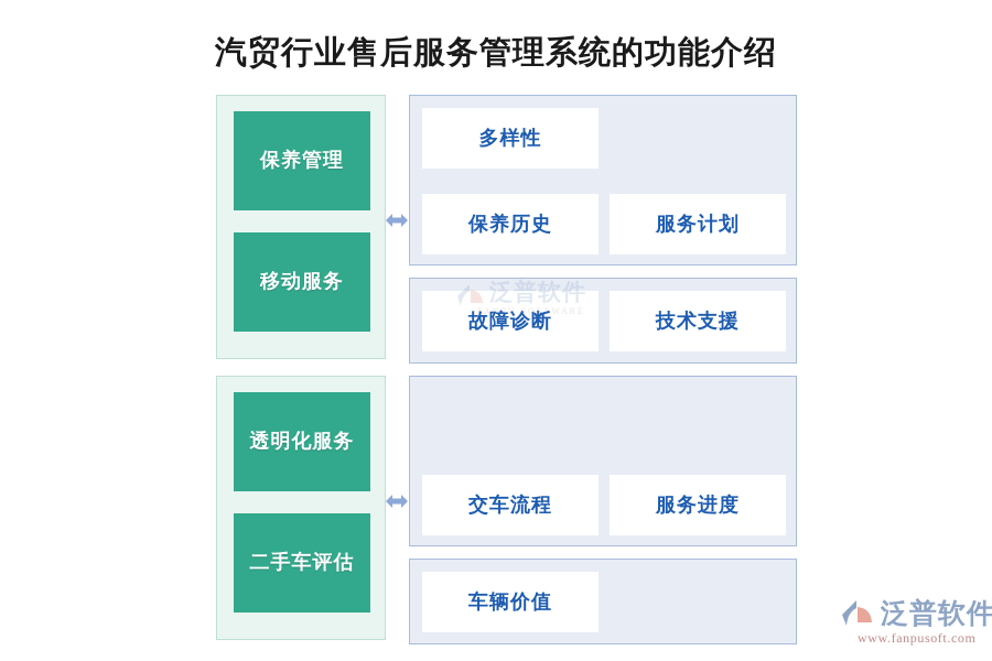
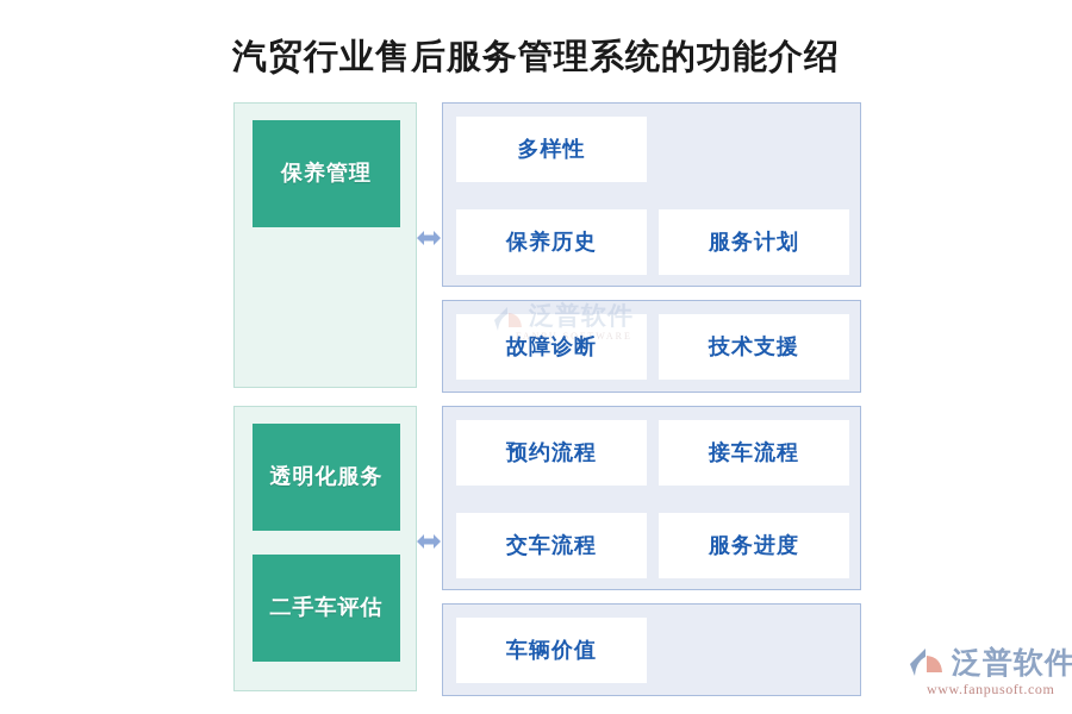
  汽贸行业售后服务管理系统的功能介绍
  保养管理
- 移动服务
  多样性
  保养历史
  服务计划
  故障诊断
  技术支援
  透明化服务
  二手车评估
+ 预约流程
+ 接车流程
  交车流程
  服务进度
  车辆价值
  泛普软件
  FANPU SOFTWARE
  泛普软件
  www.fanpusoft.com
